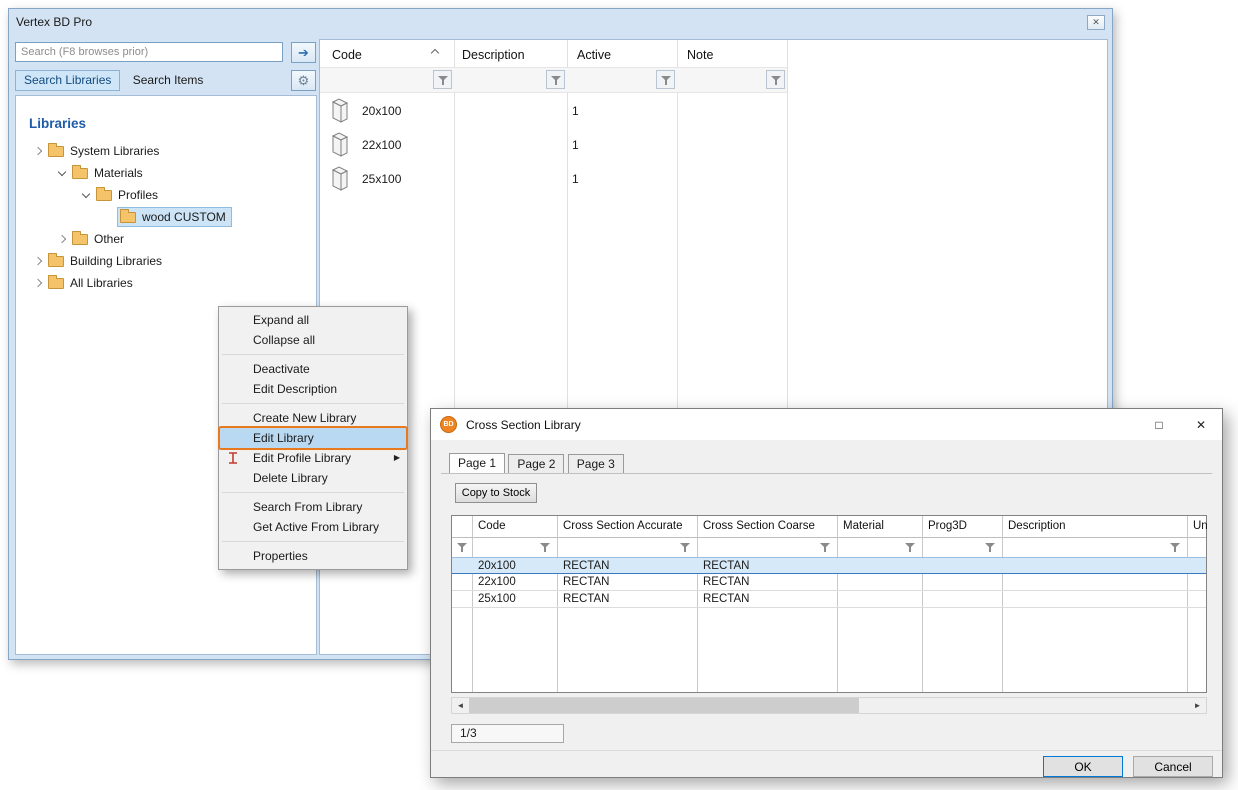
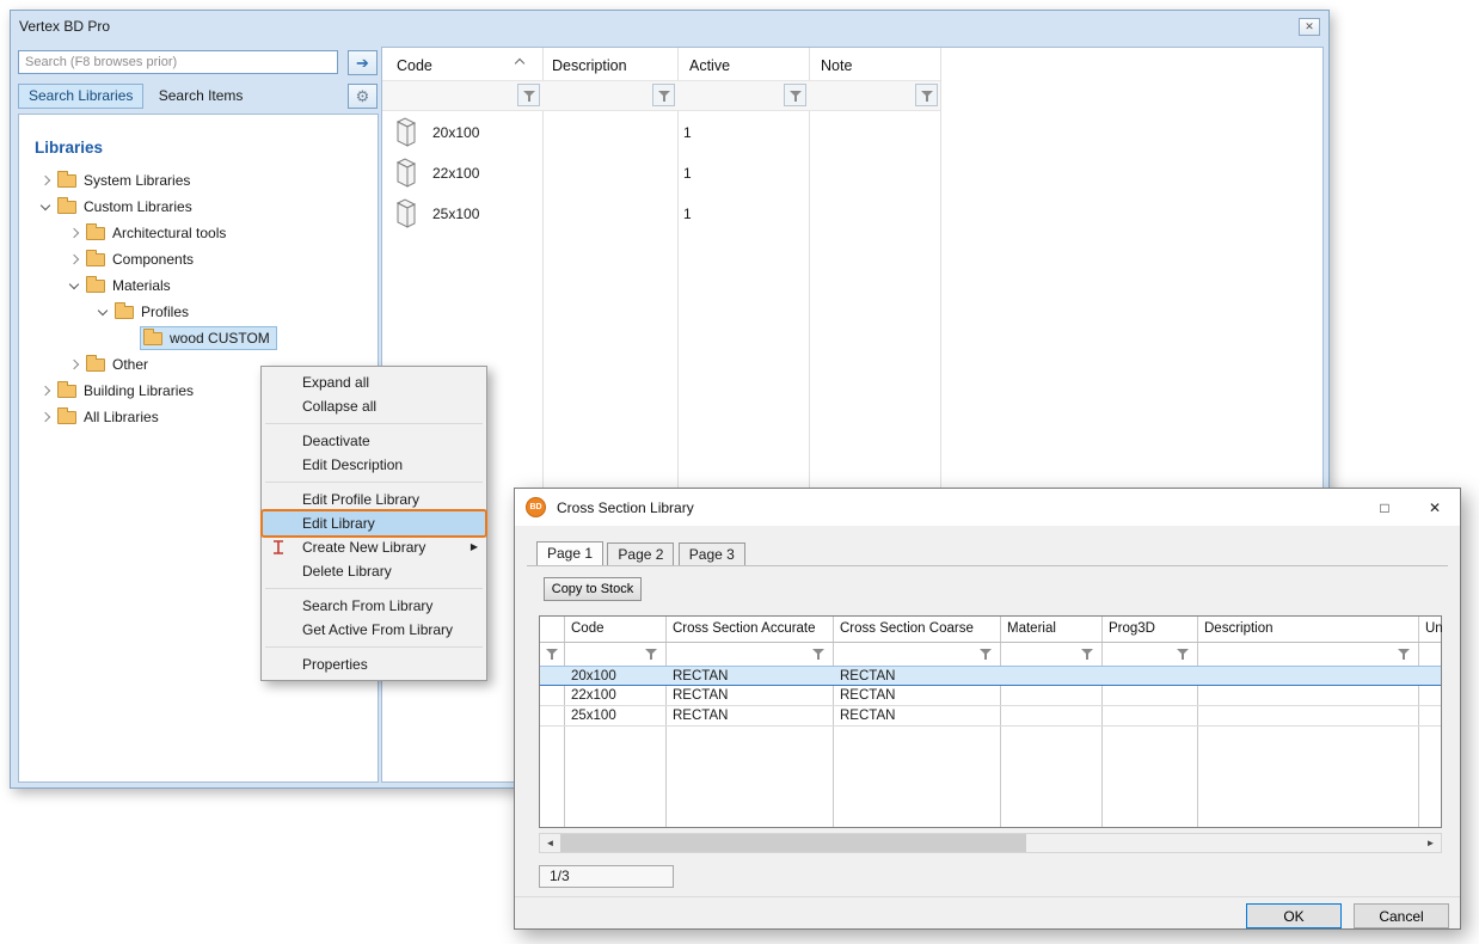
  Vertex BD Pro
  ✕
  Search (F8 browses prior)
  ➔
  Search Libraries Search Items
  ⚙
  Libraries
  System Libraries
+ Custom Libraries
+ Architectural tools
+ Components
  Materials
  Profiles
  wood CUSTOM
  Other
  Building Libraries
  All Libraries
  Code
  Description
  Active
  Note
  20x100
  1
  22x100
  1
  25x100
  1
  Expand all
  Collapse all
  Deactivate
  Edit Description
- Create New Library
+ Edit Profile Library
  Edit Library
- Edit Profile Library
+ Create New Library
  ▶
  Delete Library
  Search From Library
  Get Active From Library
  Properties
  Cross Section Library
  □
  ✕
  Page 1 Page 2 Page 3
  Copy to Stock
  Code
  Cross Section Accurate
  Cross Section Coarse
  Material
  Prog3D
  Description
  Un
  20x100
  RECTAN
  RECTAN
  22x100
  RECTAN
  RECTAN
  25x100
  RECTAN
  RECTAN
  ◄
  ►
  1/3
  OK
  Cancel
